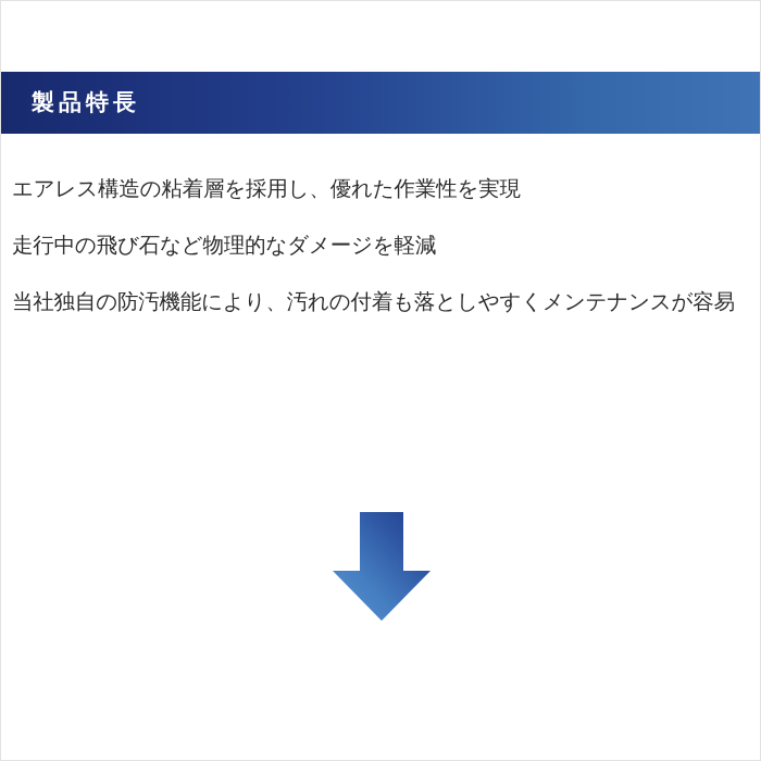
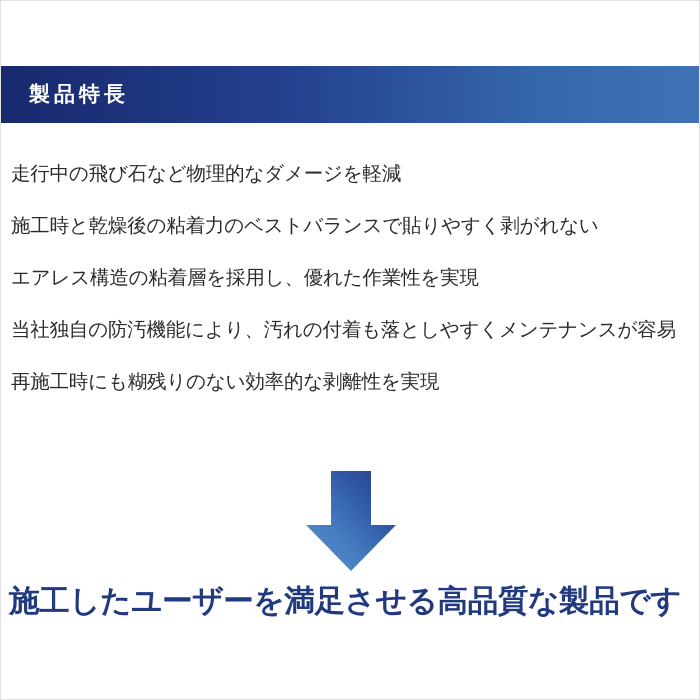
  製品特長
- エアレス構造の粘着層を採用し、優れた作業性を実現
+ 走行中の飛び石など物理的なダメージを軽減
+ 施工時と乾燥後の粘着力のベストバランスで貼りやすく剥がれない
- 走行中の飛び石など物理的なダメージを軽減
+ エアレス構造の粘着層を採用し、優れた作業性を実現
  当社独自の防汚機能により、汚れの付着も落としやすくメンテナンスが容易
+ 再施工時にも糊残りのない効率的な剥離性を実現
+ 施工したユーザーを満足させる高品質な製品です
